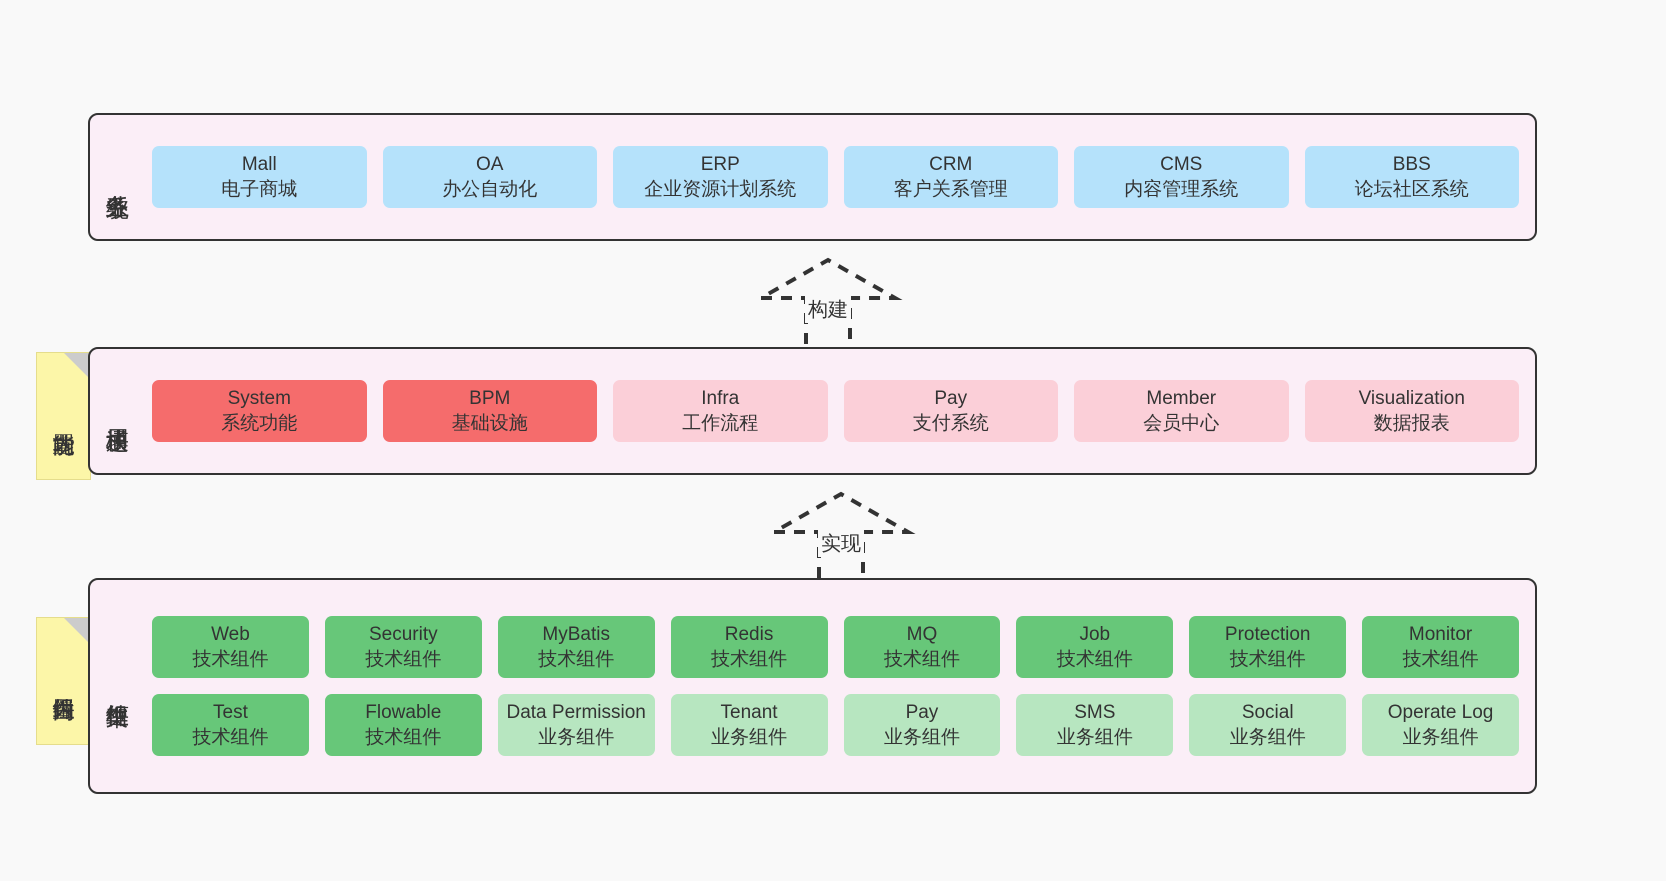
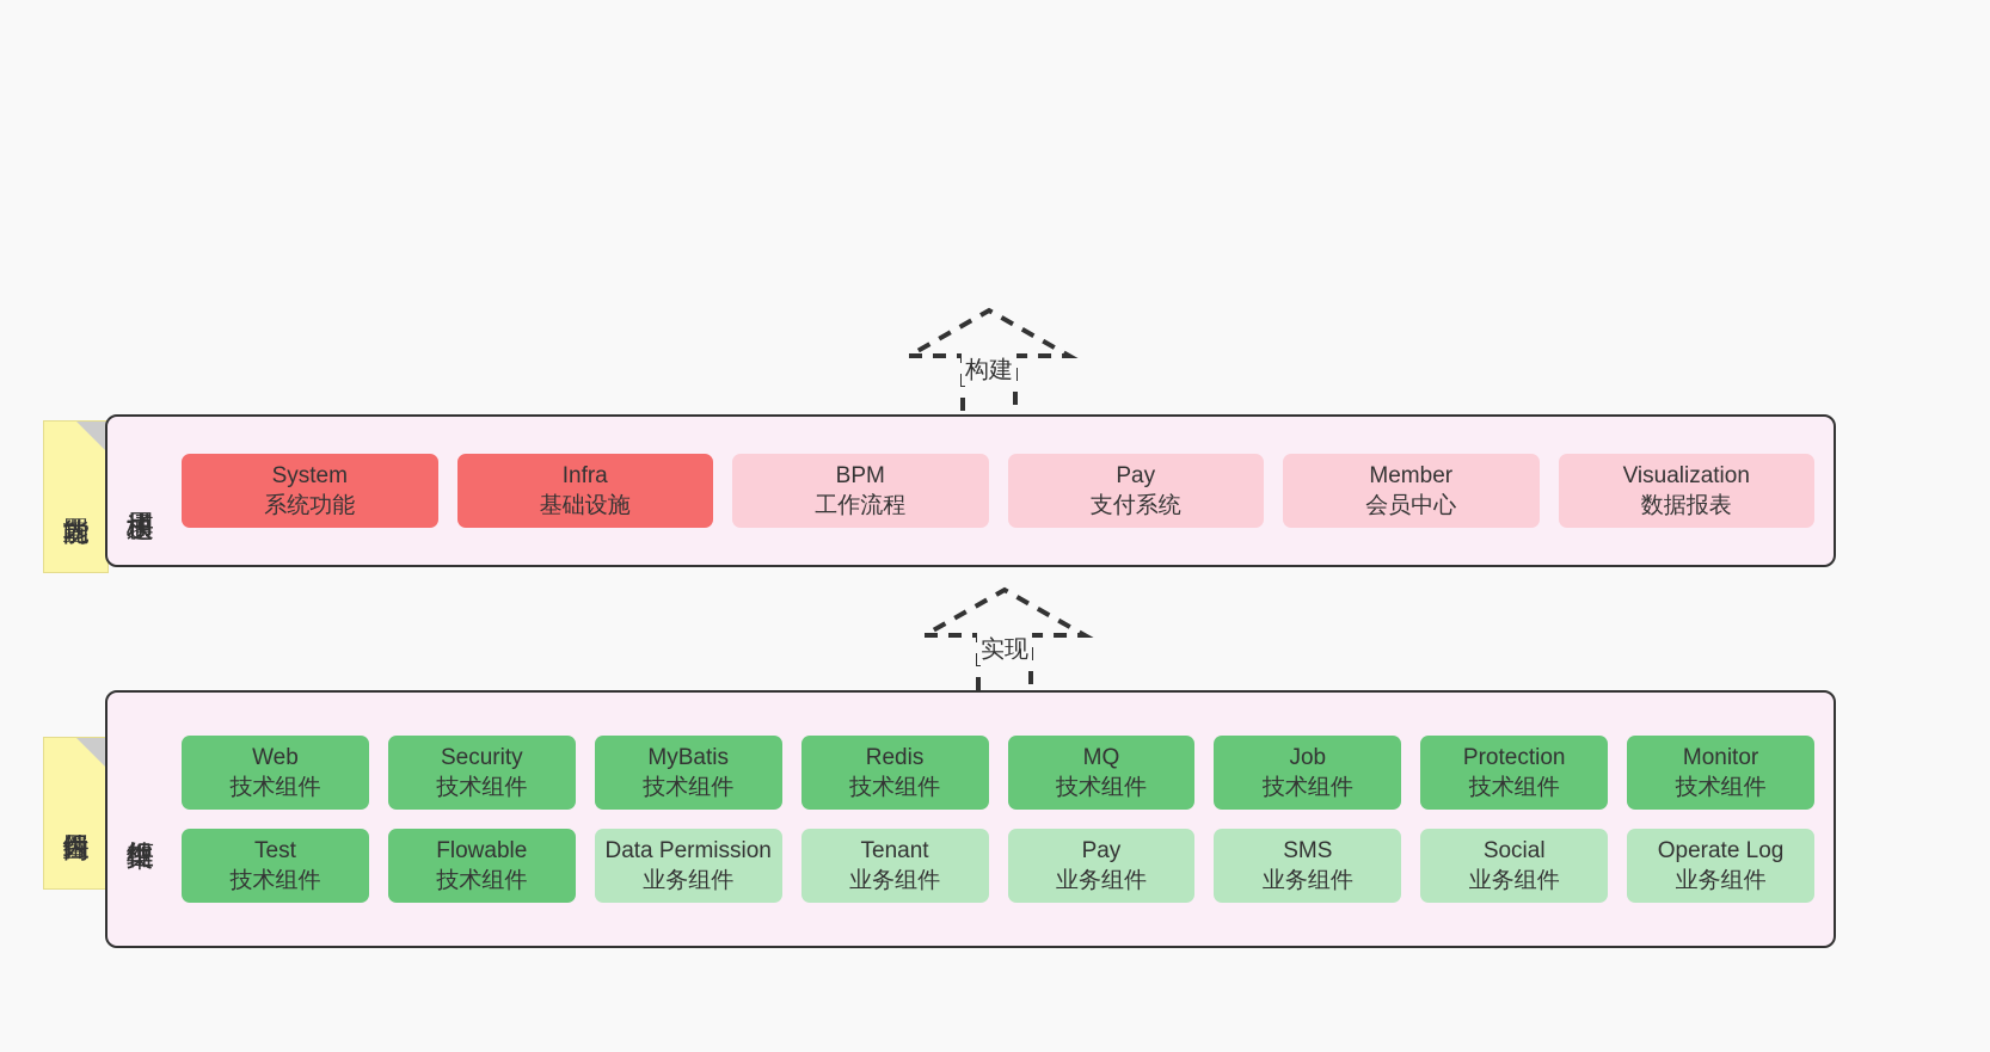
- Mall
- 电子商城
- OA
- 办公自动化
- ERP
- 企业资源计划系统
- CRM
- 客户关系管理
- CMS
- 内容管理系统
- BBS
- 论坛社区系统
  构建
  System
  系统功能
- BPM
+ Infra
  基础设施
- Infra
+ BPM
  工作流程
  Pay
  支付系统
  Member
  会员中心
  Visualization
  数据报表
  实现
  Web
  技术组件
  Security
  技术组件
  MyBatis
  技术组件
  Redis
  技术组件
  MQ
  技术组件
  Job
  技术组件
  Protection
  技术组件
  Monitor
  技术组件
  Test
  技术组件
  Flowable
  技术组件
  Data Permission
  业务组件
  Tenant
  业务组件
  Pay
  业务组件
  SMS
  业务组件
  Social
  业务组件
  Operate Log
  业务组件
